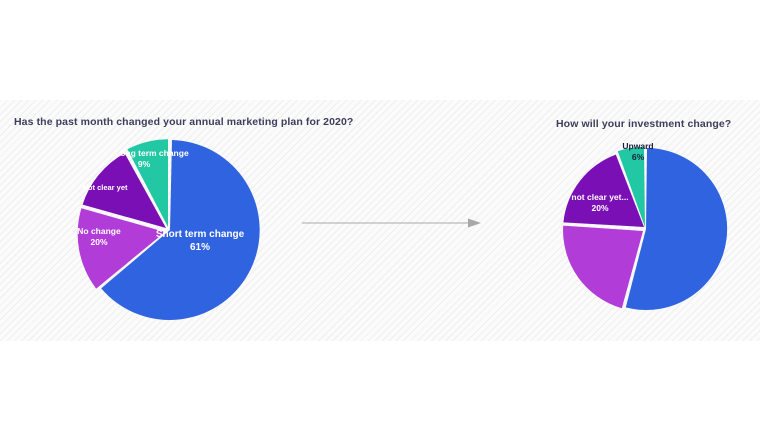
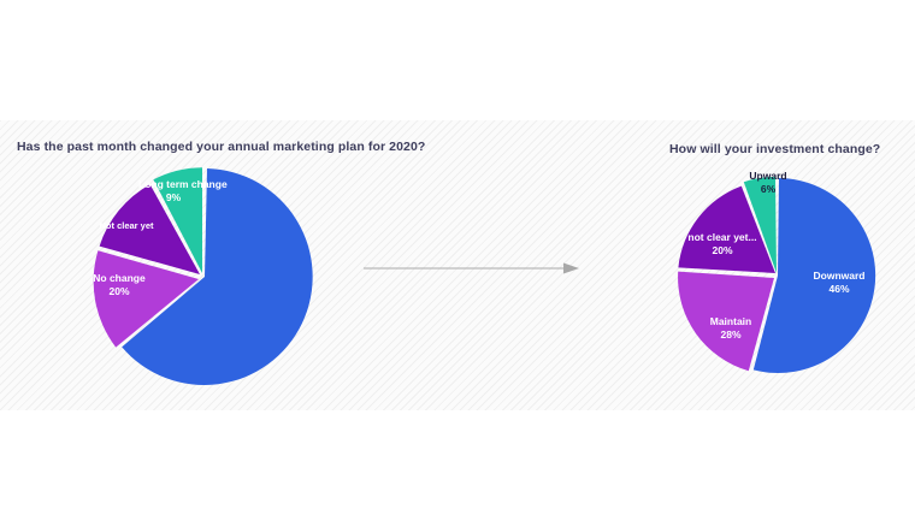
  Has the past month changed your annual marketing plan for 2020?
- Short term change
- 61%
  No change
  20%
  Not clear yet
  Long term change
  9%
  How will your investment change?
+ Downward
+ 46%
+ Maintain
+ 28%
  not clear yet...
  20%
  Upward
  6%
